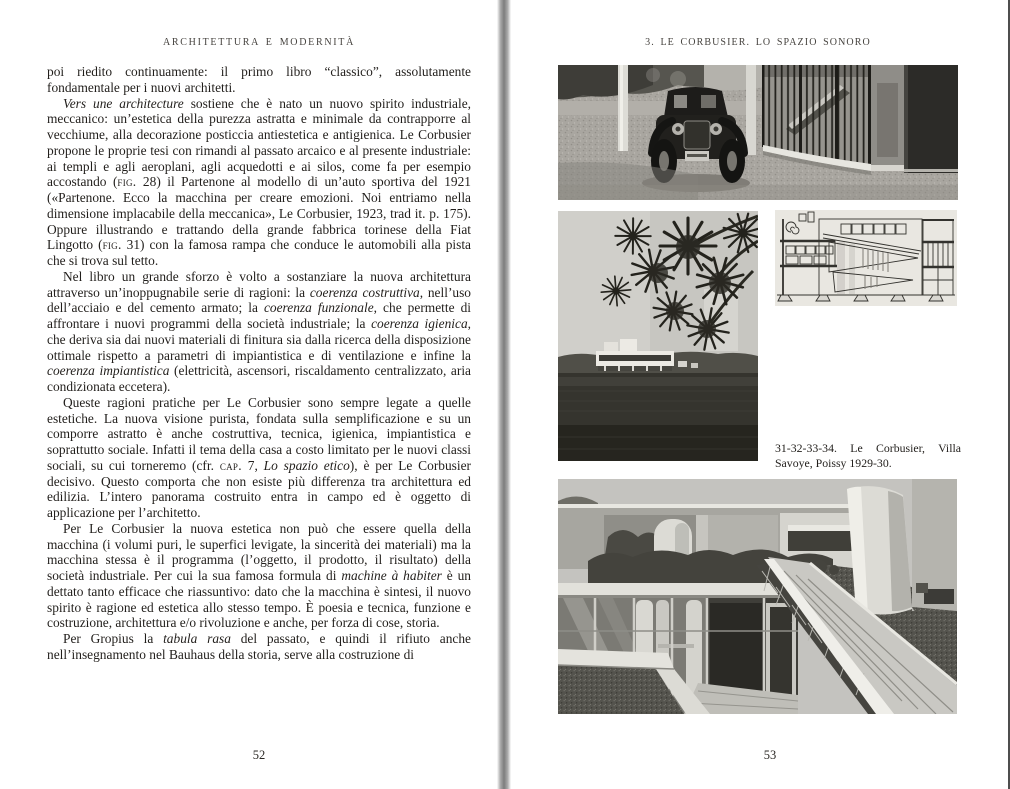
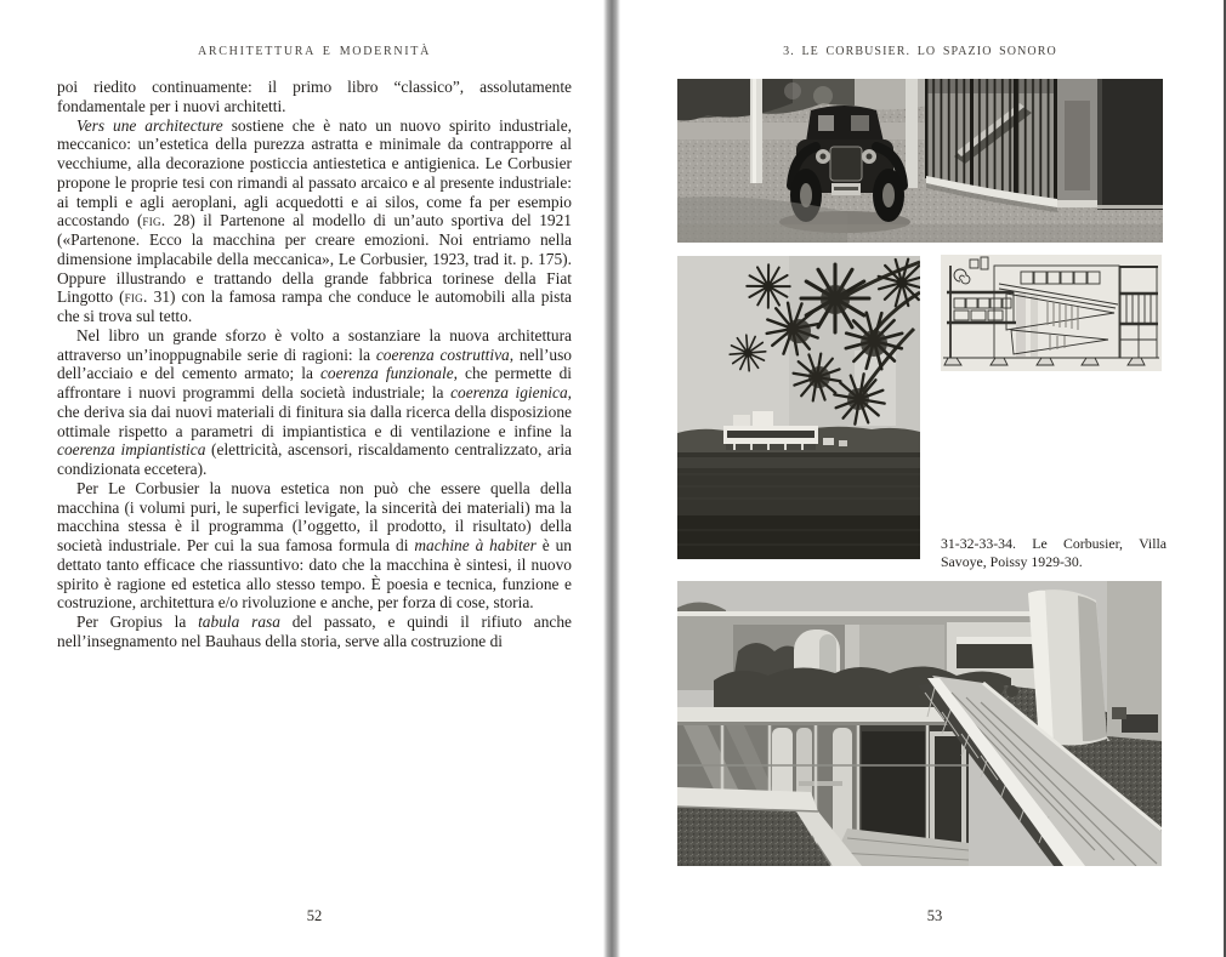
  ARCHITETTURA E MODERNITÀ
  poi riedito continuamente: il primo libro “classico”, assolutamente fondamentale per i nuovi architetti.
  Vers une architecture sostiene che è nato un nuovo spirito industriale, meccanico: un’estetica della purezza astratta e minimale da contrapporre al vecchiume, alla decorazione posticcia antiestetica e antigienica. Le Corbusier propone le proprie tesi con rimandi al passato arcaico e al presente industriale: ai templi e agli aeroplani, agli acquedotti e ai silos, come fa per esempio accostando (fig. 28) il Partenone al modello di un’auto sportiva del 1921 («Partenone. Ecco la macchina per creare emozioni. Noi entriamo nella dimensione implacabile della meccanica», Le Corbusier, 1923, trad it. p. 175). Oppure illustrando e trattando della grande fabbrica torinese della Fiat Lingotto (fig. 31) con la famosa rampa che conduce le automobili alla pista che si trova sul tetto.
  Nel libro un grande sforzo è volto a sostanziare la nuova architettura attraverso un’inoppugnabile serie di ragioni: la coerenza costruttiva, nell’uso dell’acciaio e del cemento armato; la coerenza funzionale, che permette di affrontare i nuovi programmi della società industriale; la coerenza igienica, che deriva sia dai nuovi materiali di finitura sia dalla ricerca della disposizione ottimale rispetto a parametri di impiantistica e di ventilazione e infine la coerenza impiantistica (elettricità, ascensori, riscaldamento centralizzato, aria condizionata eccetera).
- Queste ragioni pratiche per Le Corbusier sono sempre legate a quelle estetiche. La nuova visione purista, fondata sulla semplificazione e su un comporre astratto è anche costruttiva, tecnica, igienica, impiantistica e soprattutto sociale. Infatti il tema della casa a costo limitato per le nuovi classi sociali, su cui torneremo (cfr. cap. 7, Lo spazio etico), è per Le Corbusier decisivo. Questo comporta che non esiste più differenza tra architettura ed edilizia. L’intero panorama costruito entra in campo ed è oggetto di applicazione per l’architetto.
  Per Le Corbusier la nuova estetica non può che essere quella della macchina (i volumi puri, le superfici levigate, la sincerità dei materiali) ma la macchina stessa è il programma (l’oggetto, il prodotto, il risultato) della società industriale. Per cui la sua famosa formula di machine à habiter è un dettato tanto efficace che riassuntivo: dato che la macchina è sintesi, il nuovo spirito è ragione ed estetica allo stesso tempo. È poesia e tecnica, funzione e costruzione, architettura e/o rivoluzione e anche, per forza di cose, storia.
  Per Gropius la tabula rasa del passato, e quindi il rifiuto anche nell’insegnamento nel Bauhaus della storia, serve alla costruzione di
  52
  3. LE CORBUSIER. LO SPAZIO SONORO
  31-32-33-34. Le Corbusier, Villa Savoye, Poissy 1929-30.
  53
